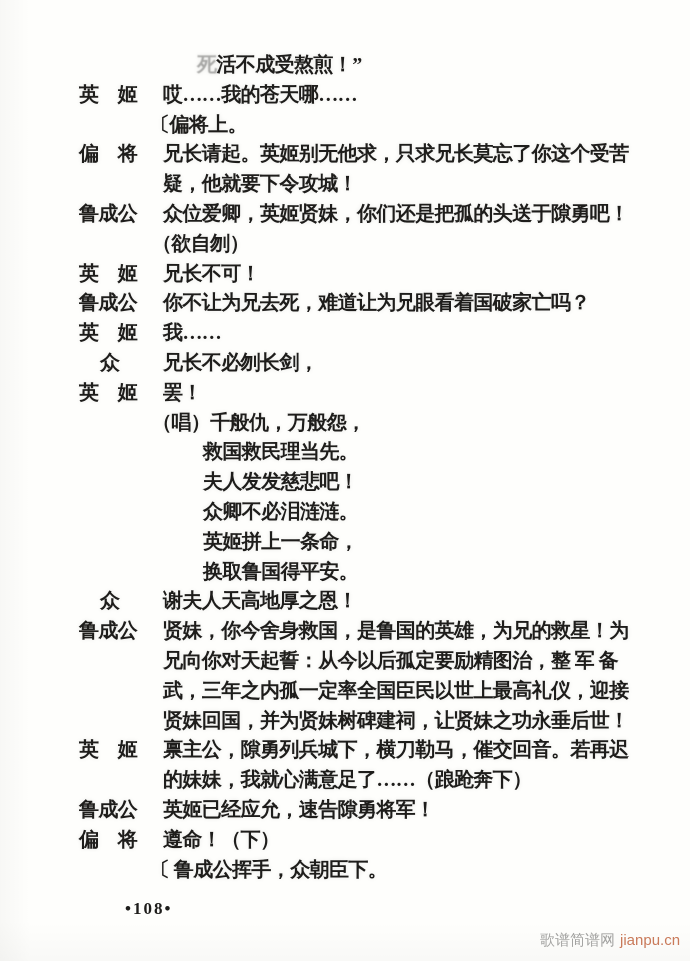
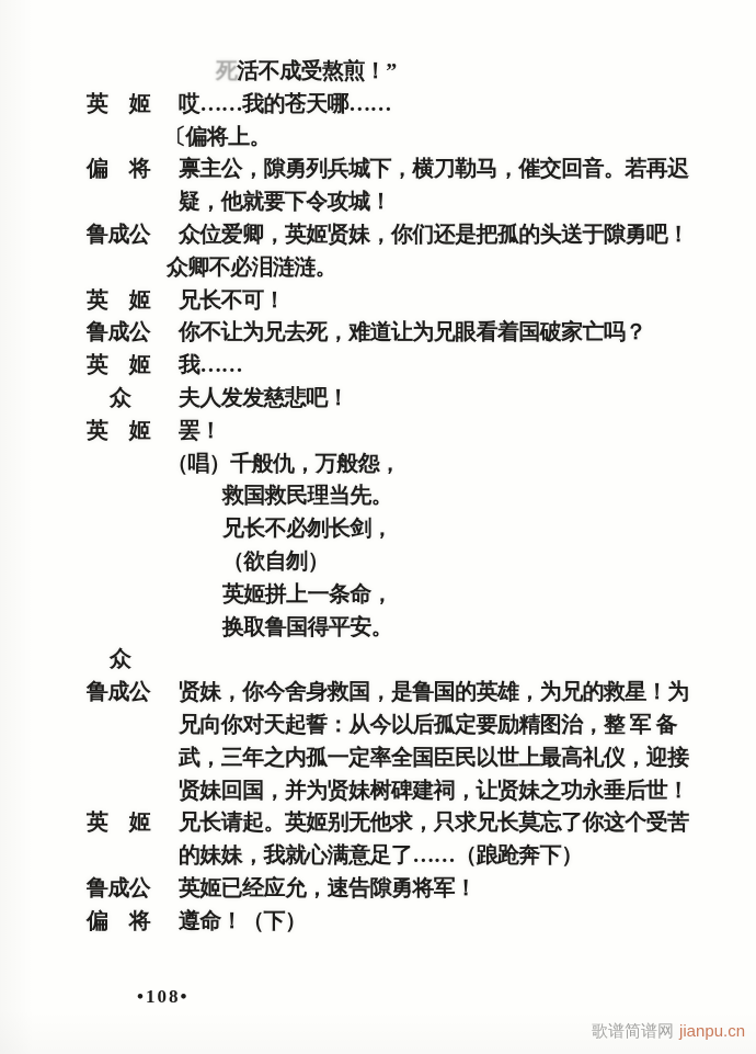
  死活不成受熬煎！”
  英 姬
  哎……我的苍天哪……
  〔偏将上。
  偏 将
- 兄长请起。英姬别无他求，只求兄长莫忘了你这个受苦
+ 禀主公，隙勇列兵城下，横刀勒马，催交回音。若再迟
  疑，他就要下令攻城！
  鲁成公
  众位爱卿，英姬贤妹，你们还是把孤的头送于隙勇吧！
- （欲自刎）
+ 众卿不必泪涟涟。
  英 姬
  兄长不可！
  鲁成公
  你不让为兄去死，难道让为兄眼看着国破家亡吗？
  英 姬
  我……
  众
- 兄长不必刎长剑，
+ 夫人发发慈悲吧！
  英 姬
  罢！
  （唱）千般仇，万般怨，
  救国救民理当先。
- 夫人发发慈悲吧！
+ 兄长不必刎长剑，
- 众卿不必泪涟涟。
+ （欲自刎）
  英姬拼上一条命，
  换取鲁国得平安。
  众
- 谢夫人天高地厚之恩！
  鲁成公
  贤妹，你今舍身救国，是鲁国的英雄，为兄的救星！为
  兄向你对天起誓：从今以后孤定要励精图治，整 军 备
  武，三年之内孤一定率全国臣民以世上最高礼仪，迎接
  贤妹回国，并为贤妹树碑建祠，让贤妹之功永垂后世！
  英 姬
- 禀主公，隙勇列兵城下，横刀勒马，催交回音。若再迟
+ 兄长请起。英姬别无他求，只求兄长莫忘了你这个受苦
  的妹妹，我就心满意足了……（踉跄奔下）
  鲁成公
  英姬已经应允，速告隙勇将军！
  偏 将
  遵命！（下）
- 〔 鲁成公挥手，众朝臣下。
  •108•
  歌谱简谱网 jianpu.cn
